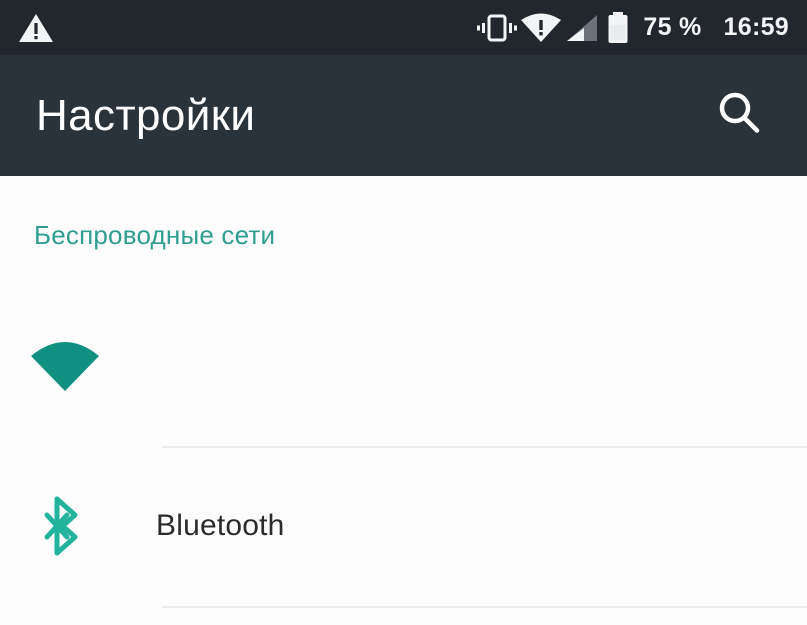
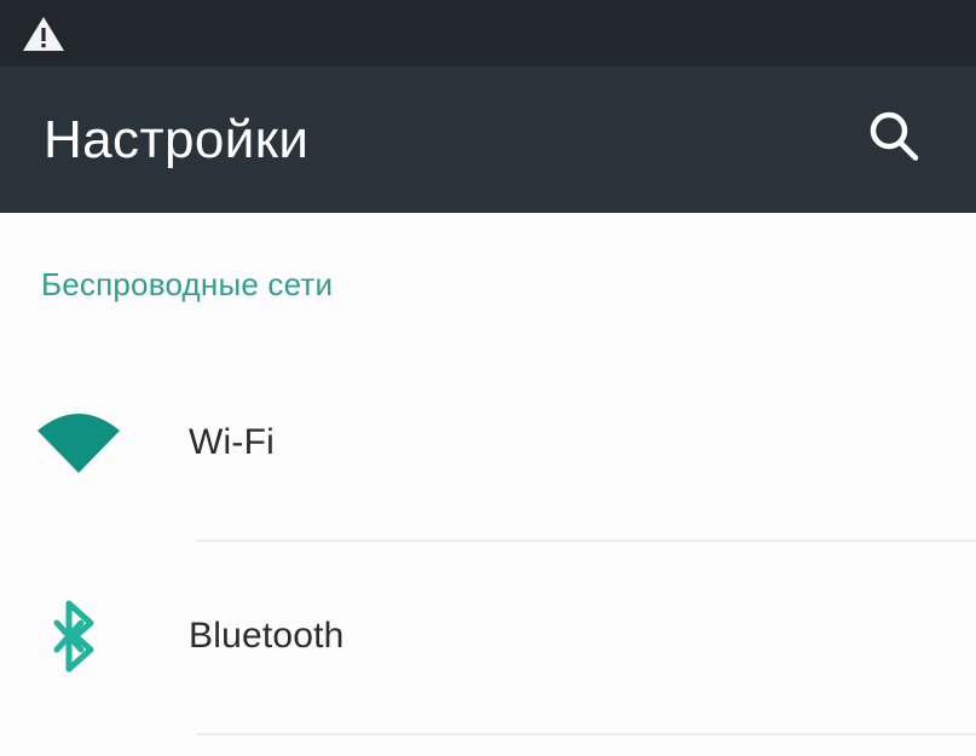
- 75 %
- 16:59
  Настройки
  Беспроводные сети
+ Wi-Fi
  Bluetooth
